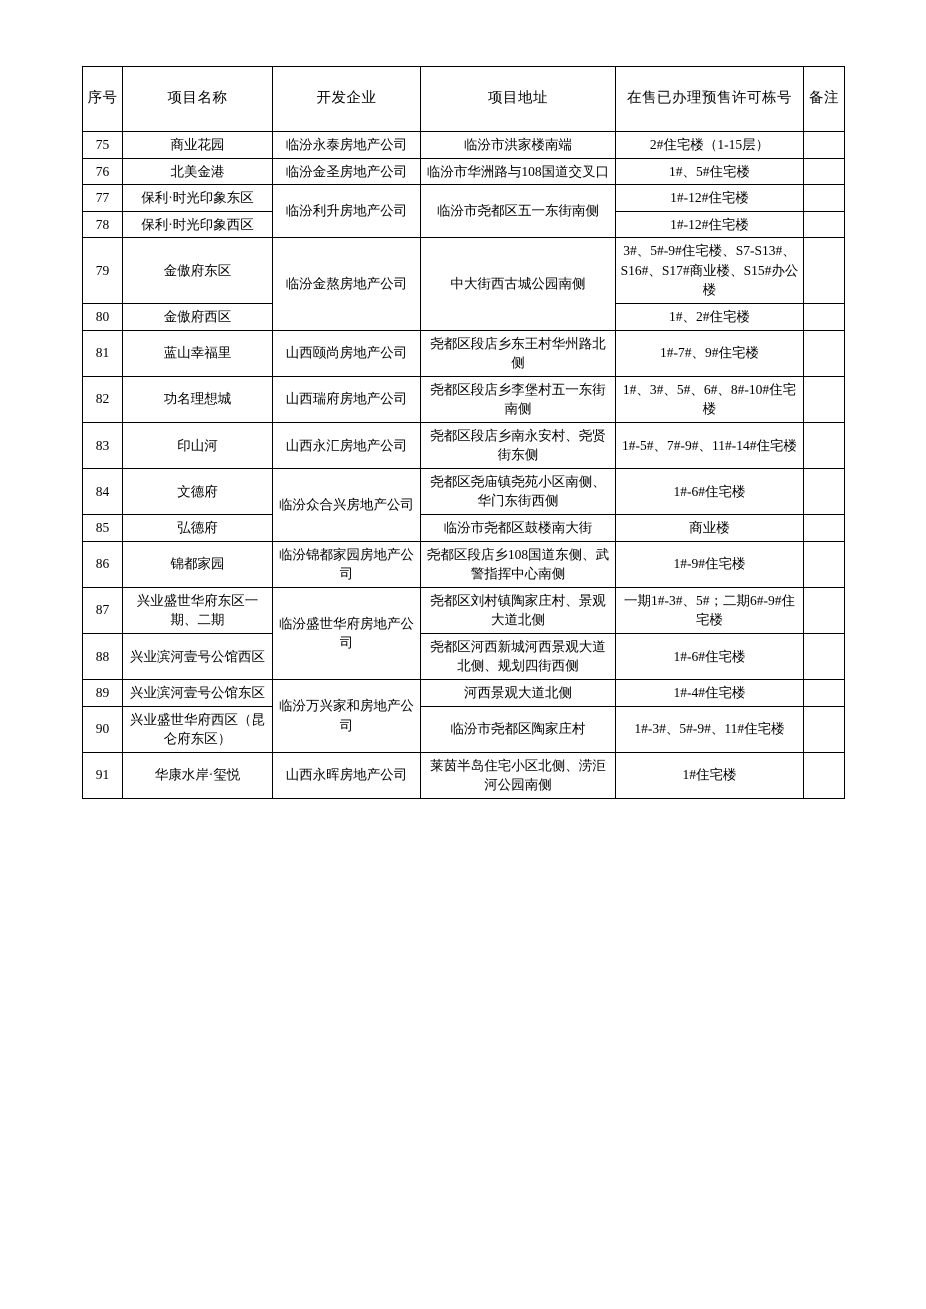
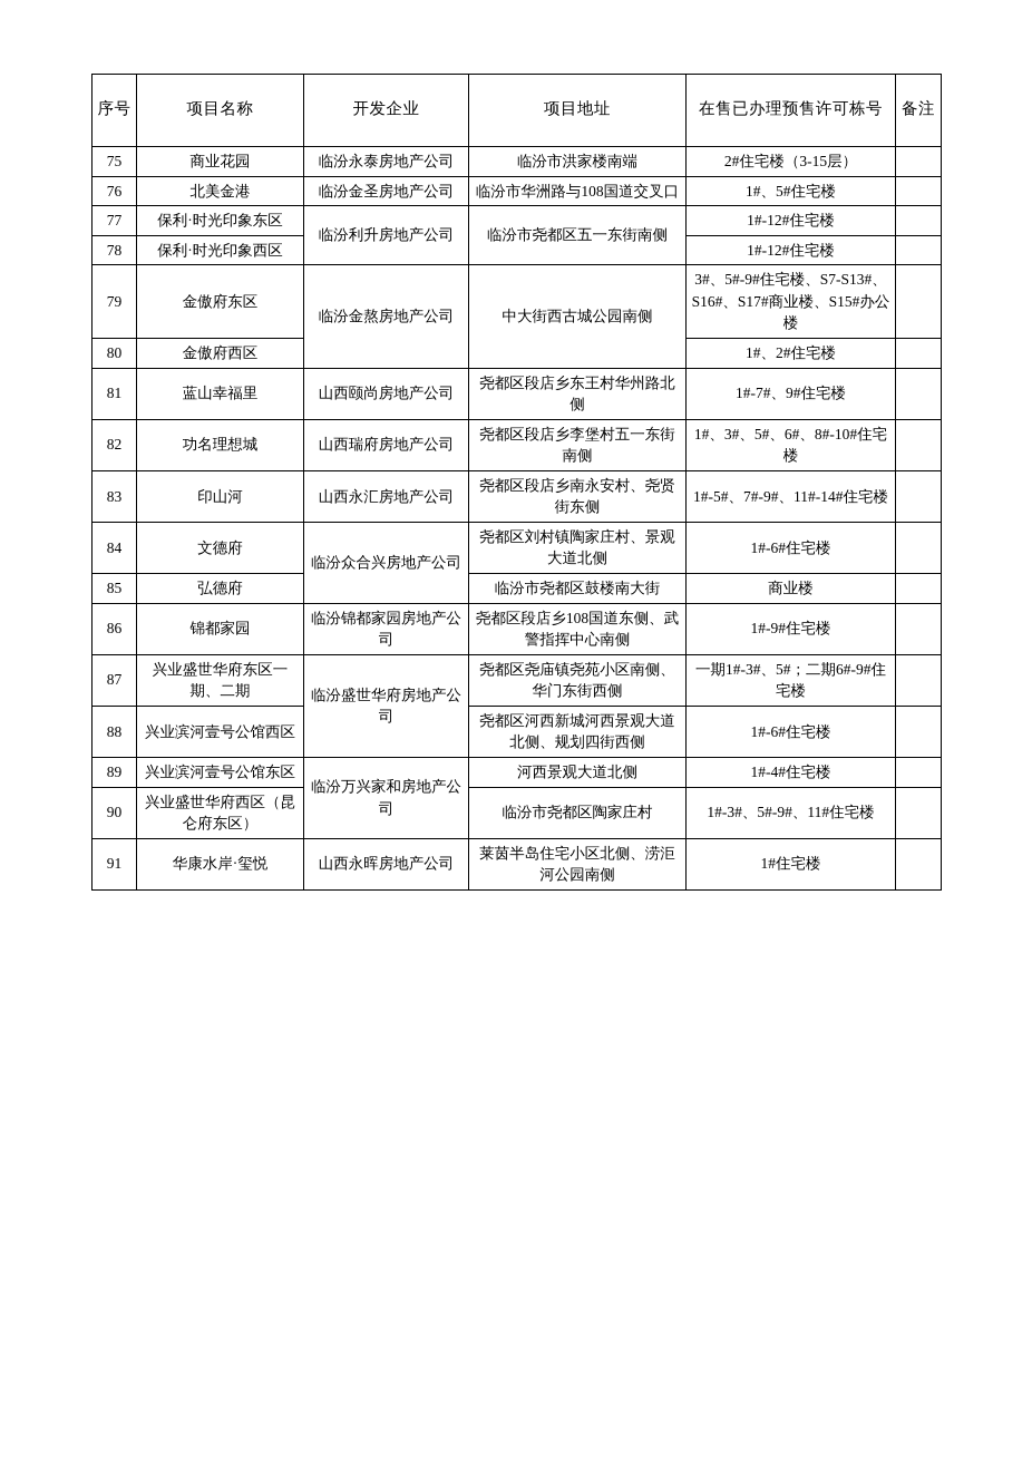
  序号	项目名称	开发企业	项目地址	在售已办理预售许可栋号	备注
- 75	商业花园	临汾永泰房地产公司	临汾市洪家楼南端	2#住宅楼（1-15层）
+ 75	商业花园	临汾永泰房地产公司	临汾市洪家楼南端	2#住宅楼（3-15层）
  76	北美金港	临汾金圣房地产公司	临汾市华洲路与108国道交叉口	1#、5#住宅楼
  77	保利·时光印象东区	临汾利升房地产公司	临汾市尧都区五一东街南侧	1#-12#住宅楼
  78	保利·时光印象西区	1#-12#住宅楼
  79	金傲府东区	临汾金熬房地产公司	中大街西古城公园南侧	3#、5#-9#住宅楼、S7-S13#、S16#、S17#商业楼、S15#办公楼
  80	金傲府西区	1#、2#住宅楼
  81	蓝山幸福里	山西颐尚房地产公司	尧都区段店乡东王村华州路北侧	1#-7#、9#住宅楼
  82	功名理想城	山西瑞府房地产公司	尧都区段店乡李堡村五一东街南侧	1#、3#、5#、6#、8#-10#住宅楼
  83	印山河	山西永汇房地产公司	尧都区段店乡南永安村、尧贤街东侧	1#-5#、7#-9#、11#-14#住宅楼
- 84	文德府	临汾众合兴房地产公司	尧都区尧庙镇尧苑小区南侧、华门东街西侧	1#-6#住宅楼
+ 84	文德府	临汾众合兴房地产公司	尧都区刘村镇陶家庄村、景观大道北侧	1#-6#住宅楼
  85	弘德府	临汾市尧都区鼓楼南大街	商业楼
  86	锦都家园	临汾锦都家园房地产公司	尧都区段店乡108国道东侧、武警指挥中心南侧	1#-9#住宅楼
- 87	兴业盛世华府东区一期、二期	临汾盛世华府房地产公司	尧都区刘村镇陶家庄村、景观大道北侧	一期1#-3#、5#；二期6#-9#住宅楼
+ 87	兴业盛世华府东区一期、二期	临汾盛世华府房地产公司	尧都区尧庙镇尧苑小区南侧、华门东街西侧	一期1#-3#、5#；二期6#-9#住宅楼
  88	兴业滨河壹号公馆西区	尧都区河西新城河西景观大道北侧、规划四街西侧	1#-6#住宅楼
  89	兴业滨河壹号公馆东区	临汾万兴家和房地产公司	河西景观大道北侧	1#-4#住宅楼
  90	兴业盛世华府西区（昆仑府东区）	临汾市尧都区陶家庄村	1#-3#、5#-9#、11#住宅楼
  91	华康水岸·玺悦	山西永晖房地产公司	莱茵半岛住宅小区北侧、涝洰河公园南侧	1#住宅楼
